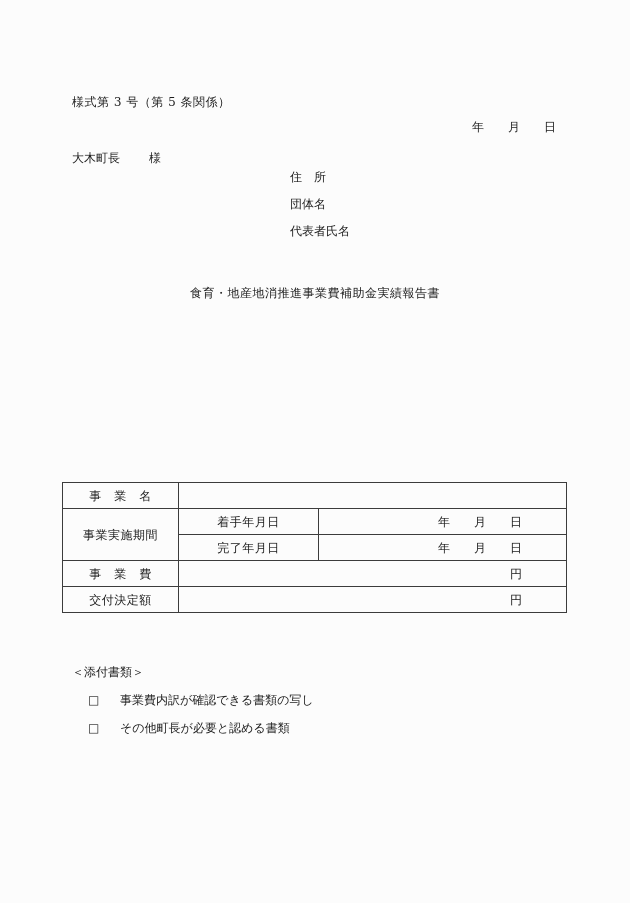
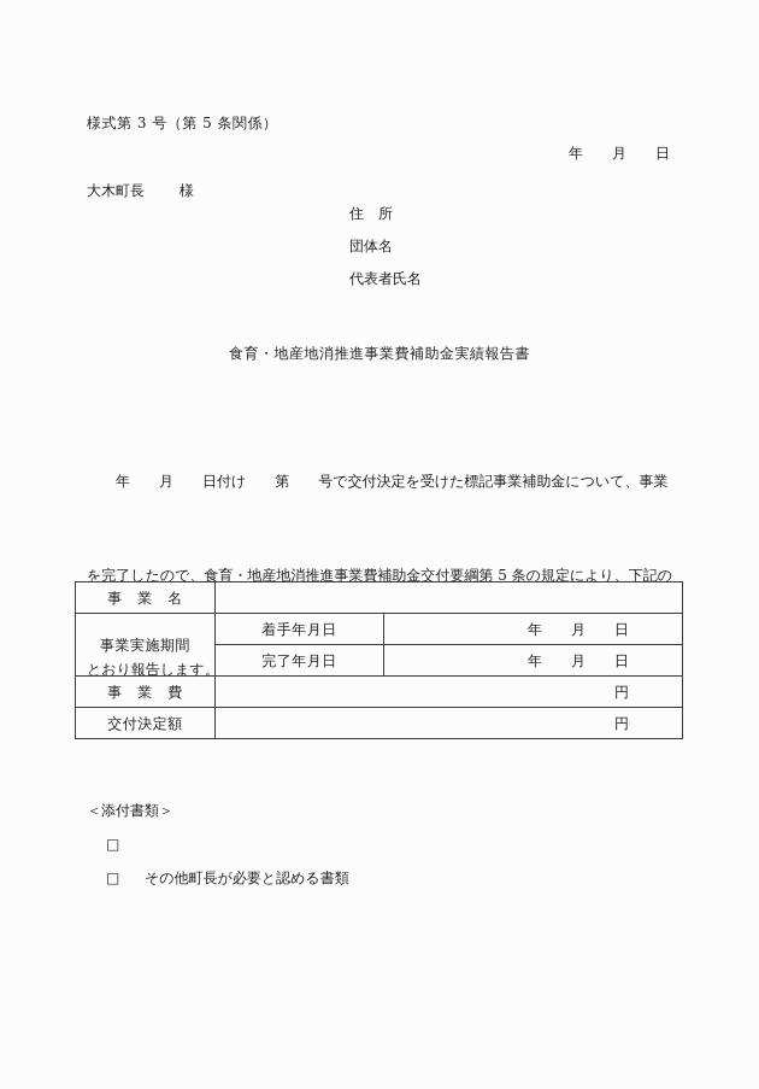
  様式第 3 号（第 5 条関係）
  年 月 日
  大木町長 様
  住 所
  団体名
  代表者氏名
  食育・地産地消推進事業費補助金実績報告書
+ 年 月 日付け 第 号で交付決定を受けた標記事業補助金について、事業
+ を完了したので、食育・地産地消推進事業費補助金交付要綱第 5 条の規定により、下記の
+ とおり報告します。
  事 業 名
  事業実施期間	着手年月日	年 月 日
  完了年月日	年 月 日
  事 業 費	円
  交付決定額	円
  ＜添付書類＞
  □
- 事業費内訳が確認できる書類の写し
  □
  その他町長が必要と認める書類
